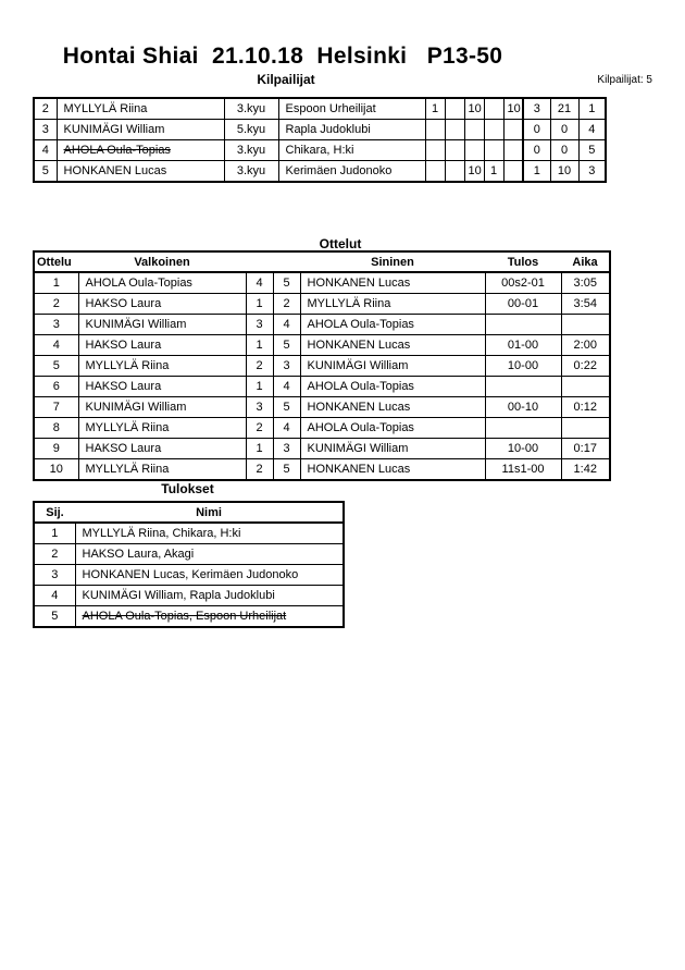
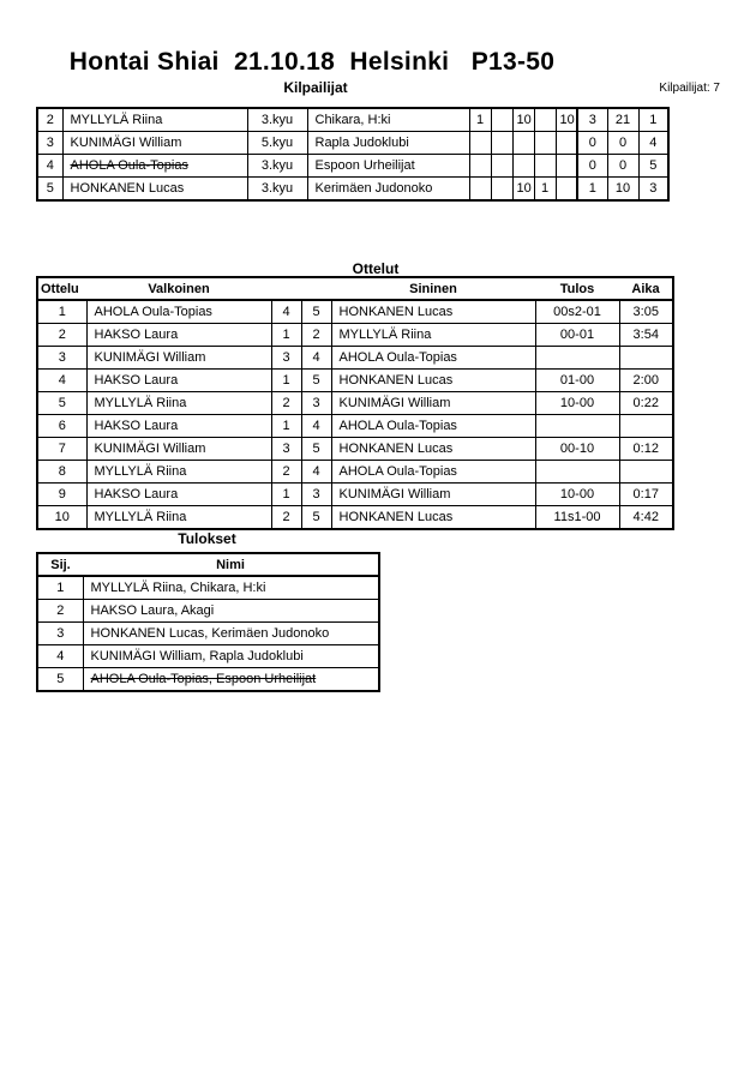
  Hontai Shiai 21.10.18 Helsinki P13-50
  Kilpailijat
- Kilpailijat: 5
+ Kilpailijat: 7
- 2	MYLLYLÄ Riina	3.kyu	Espoon Urheilijat	1		10		10	3	21	1
+ 2	MYLLYLÄ Riina	3.kyu	Chikara, H:ki	1		10		10	3	21	1
  3	KUNIMÄGI William	5.kyu	Rapla Judoklubi						0	0	4
- 4	AHOLA Oula-Topias	3.kyu	Chikara, H:ki						0	0	5
+ 4	AHOLA Oula-Topias	3.kyu	Espoon Urheilijat						0	0	5
  5	HONKANEN Lucas	3.kyu	Kerimäen Judonoko			10	1		1	10	3
  Ottelut
  Ottelu	Valkoinen			Sininen	Tulos	Aika
  1	AHOLA Oula-Topias	4	5	HONKANEN Lucas	00s2-01	3:05
  2	HAKSO Laura	1	2	MYLLYLÄ Riina	00-01	3:54
  3	KUNIMÄGI William	3	4	AHOLA Oula-Topias
  4	HAKSO Laura	1	5	HONKANEN Lucas	01-00	2:00
  5	MYLLYLÄ Riina	2	3	KUNIMÄGI William	10-00	0:22
  6	HAKSO Laura	1	4	AHOLA Oula-Topias
  7	KUNIMÄGI William	3	5	HONKANEN Lucas	00-10	0:12
  8	MYLLYLÄ Riina	2	4	AHOLA Oula-Topias
  9	HAKSO Laura	1	3	KUNIMÄGI William	10-00	0:17
- 10	MYLLYLÄ Riina	2	5	HONKANEN Lucas	11s1-00	1:42
+ 10	MYLLYLÄ Riina	2	5	HONKANEN Lucas	11s1-00	4:42
  Tulokset
  Sij.	Nimi
  1	MYLLYLÄ Riina, Chikara, H:ki
  2	HAKSO Laura, Akagi
  3	HONKANEN Lucas, Kerimäen Judonoko
  4	KUNIMÄGI William, Rapla Judoklubi
  5	AHOLA Oula-Topias, Espoon Urheilijat
